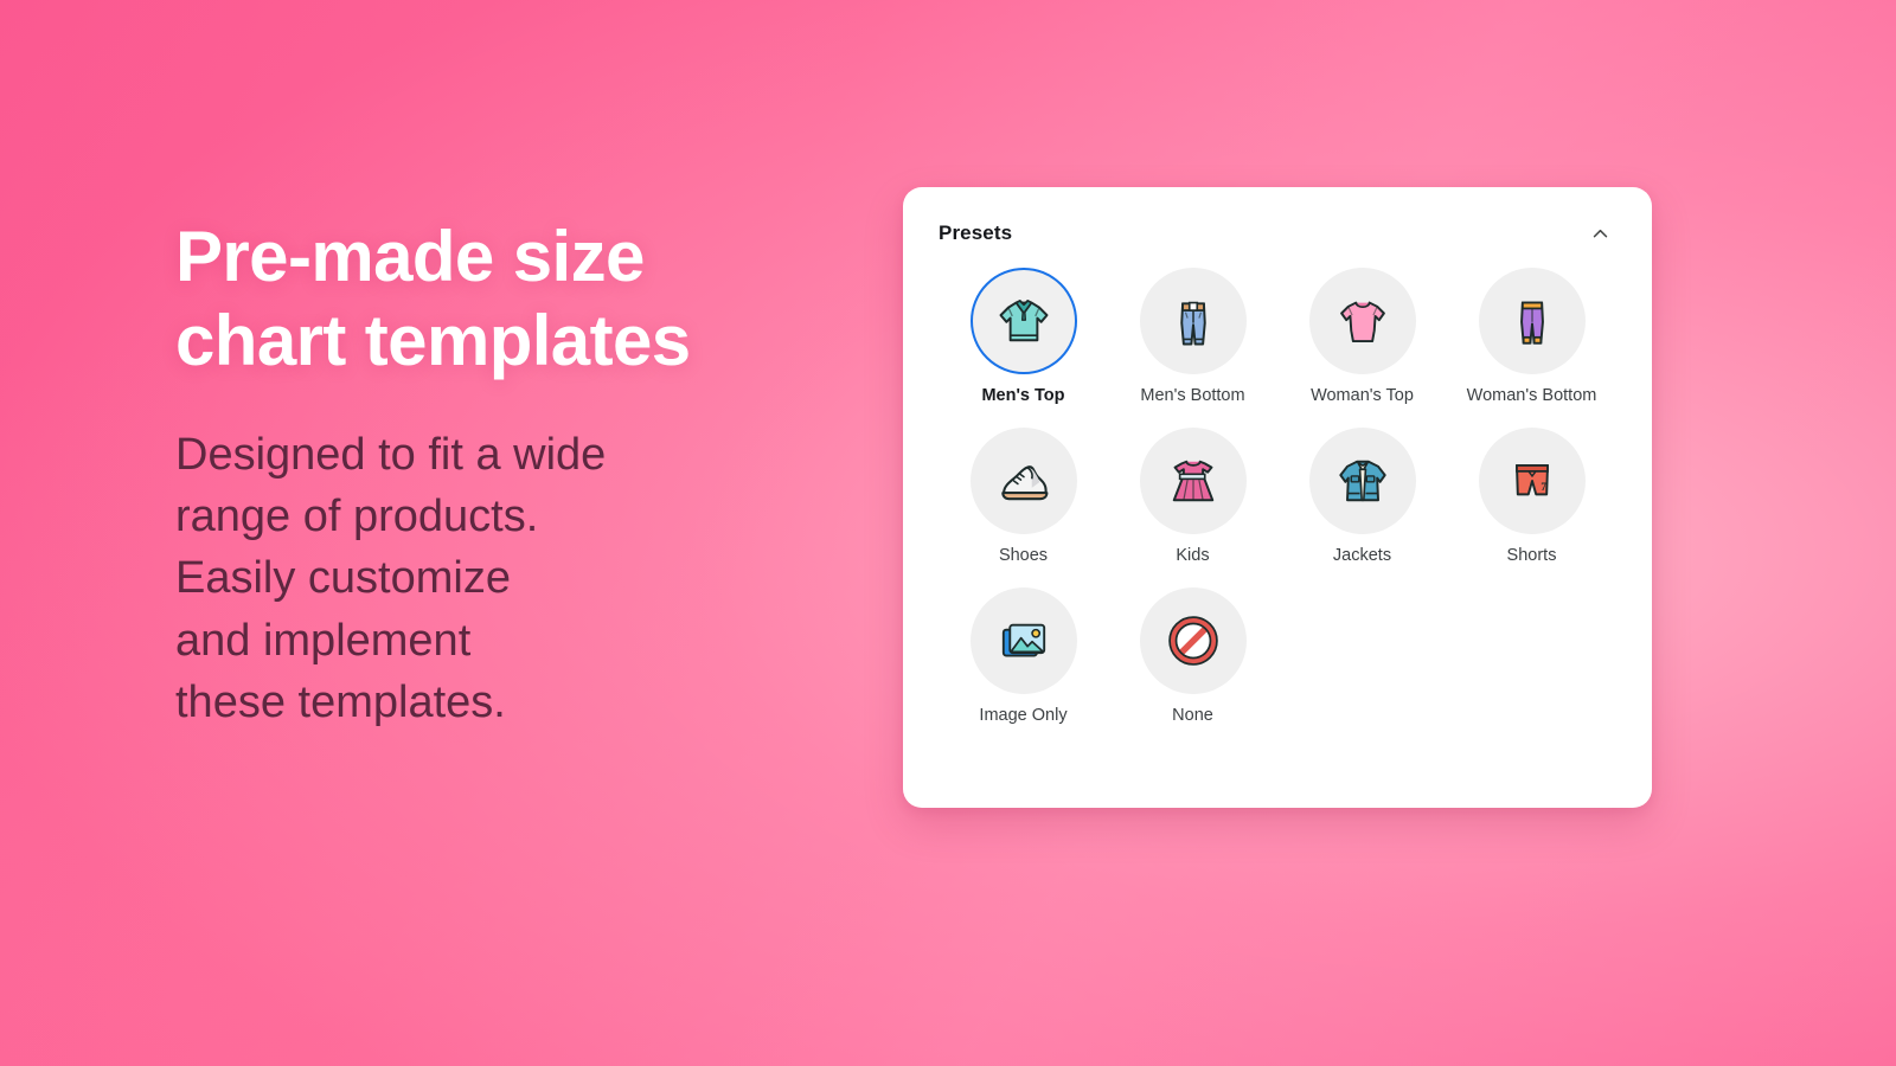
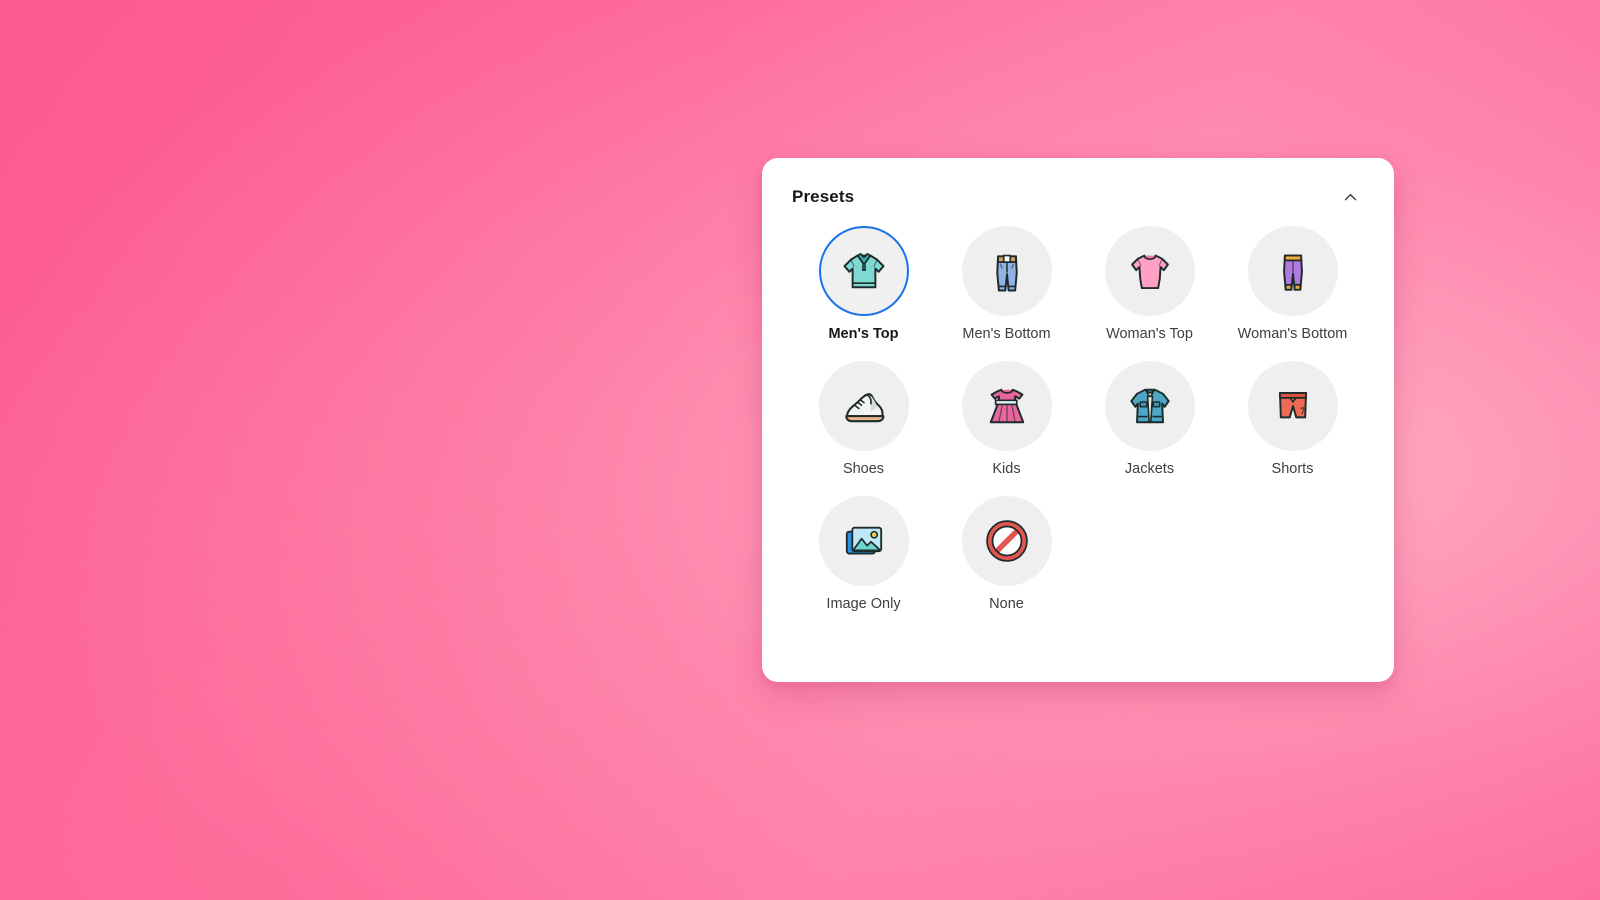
- Pre-made size
- chart templates
- Designed to fit a wide
- range of products.
- Easily customize
- and implement
- these templates.
  Presets
  Men's Top
  Men's Bottom
  Woman's Top
  Woman's Bottom
  Shoes
  Kids
  Jackets
  7
  Shorts
  Image Only
  None
